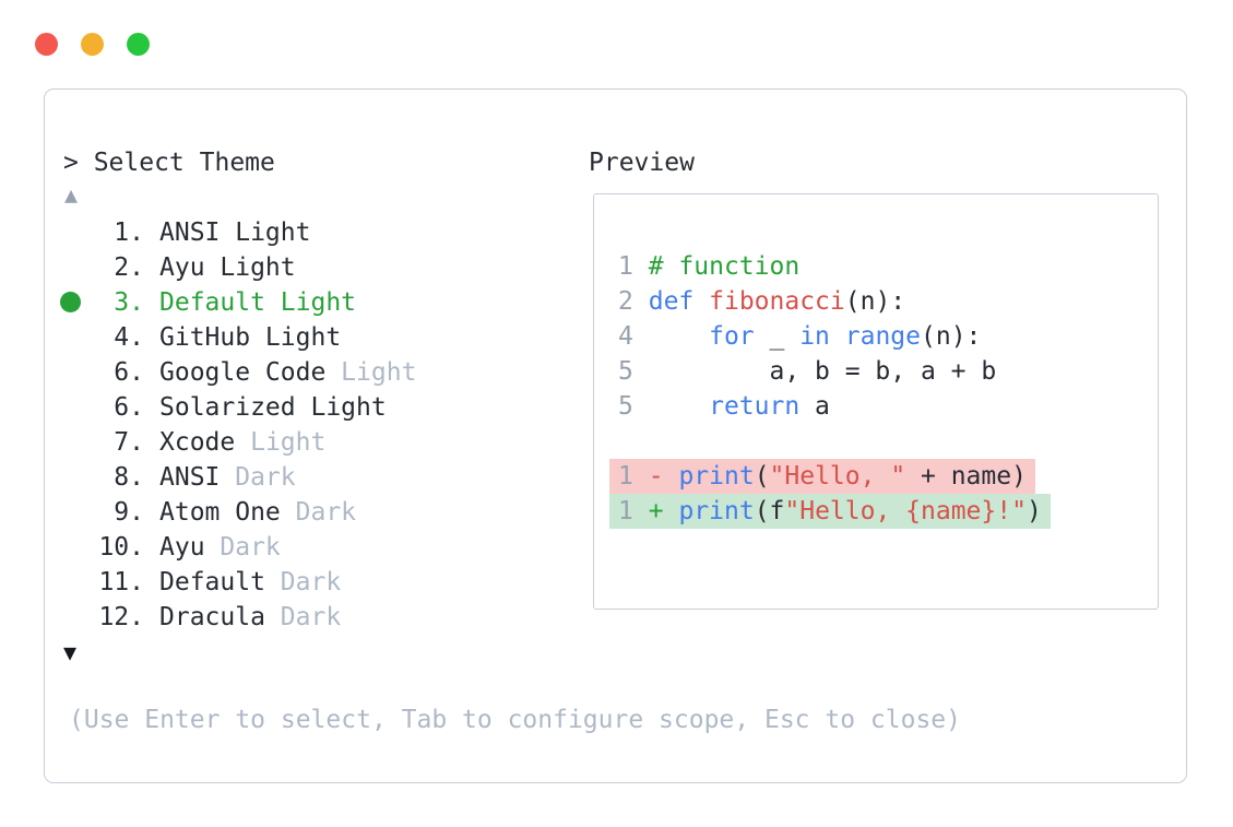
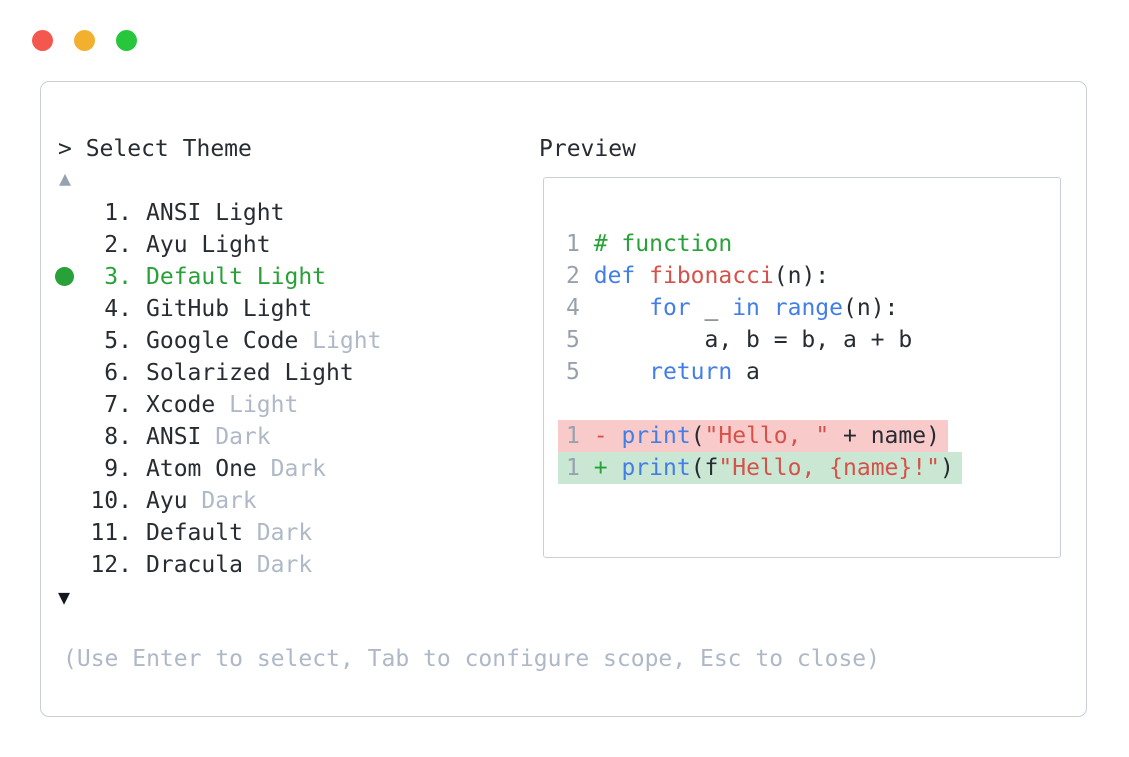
  > Select Theme
  ▲
  1. ANSI Light
  2. Ayu Light
  3. Default Light
  4. GitHub Light
- 6. Google Code Light
+ 5. Google Code Light
  6. Solarized Light
  7. Xcode Light
  8. ANSI Dark
  9. Atom One Dark
  10. Ayu Dark
  11. Default Dark
  12. Dracula Dark
  ▼
  (Use Enter to select, Tab to configure scope, Esc to close)
  Preview
  1 # function
  2 def fibonacci(n):
  4 for _ in range(n):
  5 a, b = b, a + b
  5 return a
  1 - print("Hello, " + name)
  1 + print(f"Hello, {name}!")
